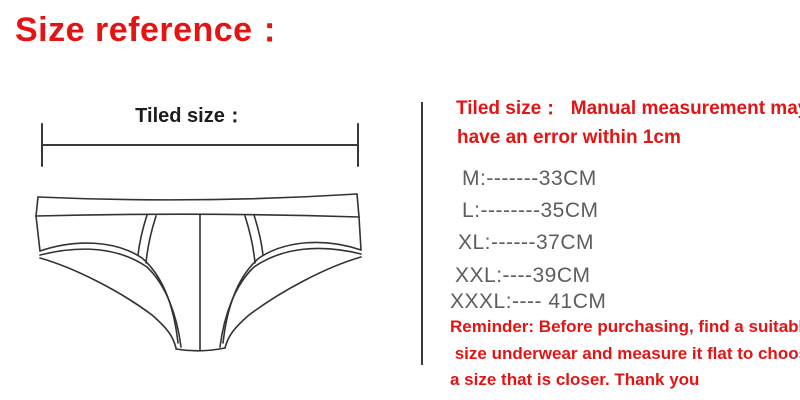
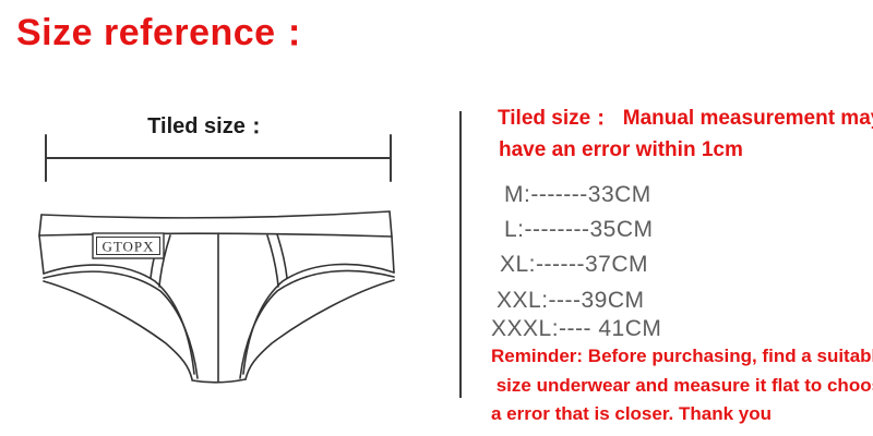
  Size reference：
  Tiled size：
+ GTOPX
  Tiled size： Manual measurement ma
  have an error within 1cm
  M:-------33CM
  L:--------35CM
  XL:------37CM
  XXL:----39CM
  XXXL:---- 41CM
  Reminder: Before purchasing, find a suitab
  size underwear and measure it flat to choo
- a size that is closer. Thank you
+ a error that is closer. Thank you
